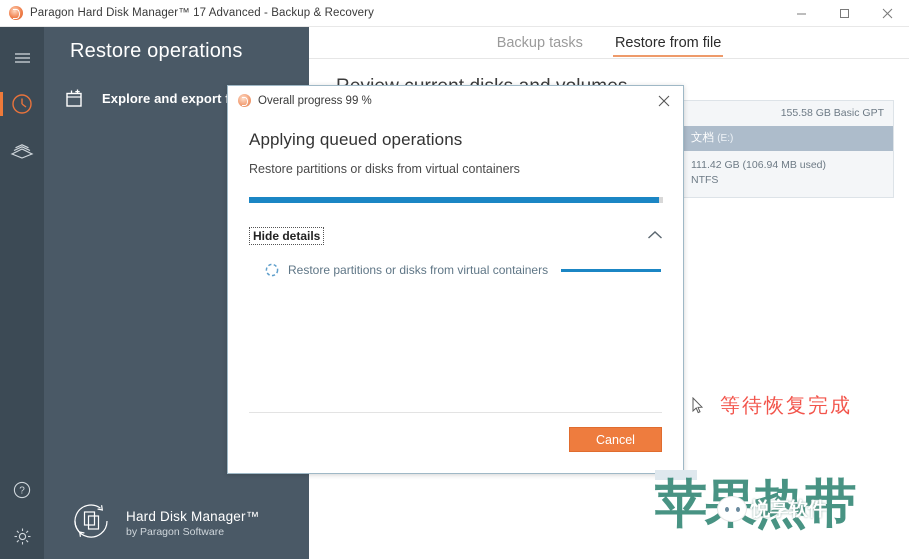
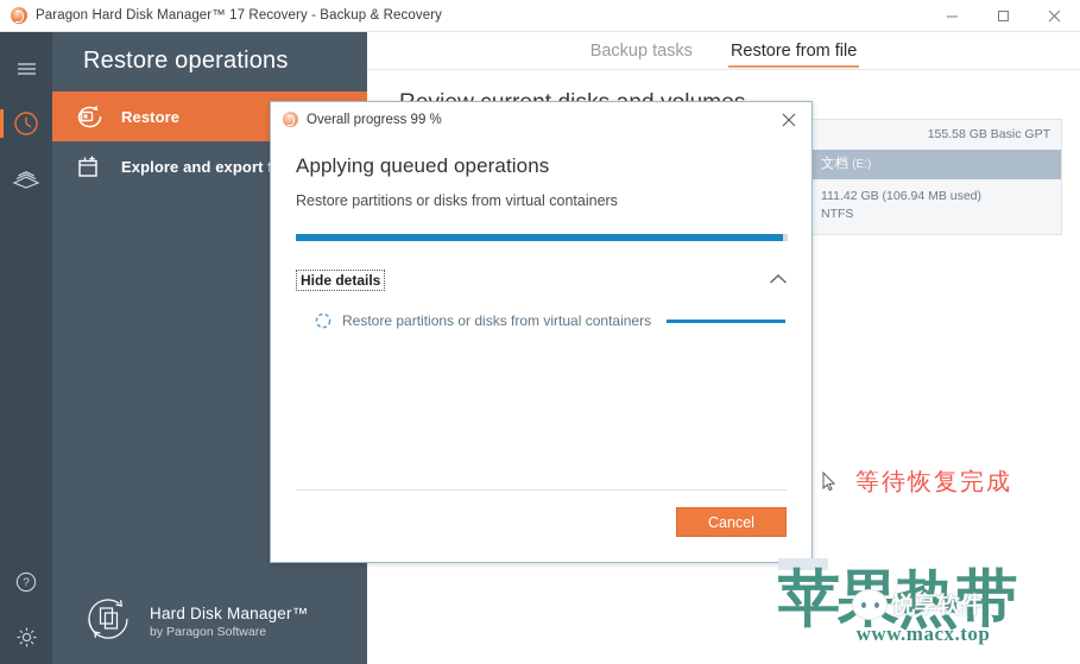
- Paragon Hard Disk Manager™ 17 Advanced - Backup & Recovery
+ Paragon Hard Disk Manager™ 17 Recovery - Backup & Recovery
  ?
  Restore operations
+ Restore
  Explore and export
  Hard Disk Manager™
  by Paragon Software
  Backup tasks
  Restore from file
  155.58 GB Basic GPT
  文档 (E:)
  111.42 GB (106.94 MB used)
  NTFS
  Overall progress 99 %
  Applying queued operations
  Restore partitions or disks from virtual containers
  Hide details
  Restore partitions or disks from virtual containers
  等待恢复完成
  Cancel
  苹热带
+ www.macx.top
  悦享软件
